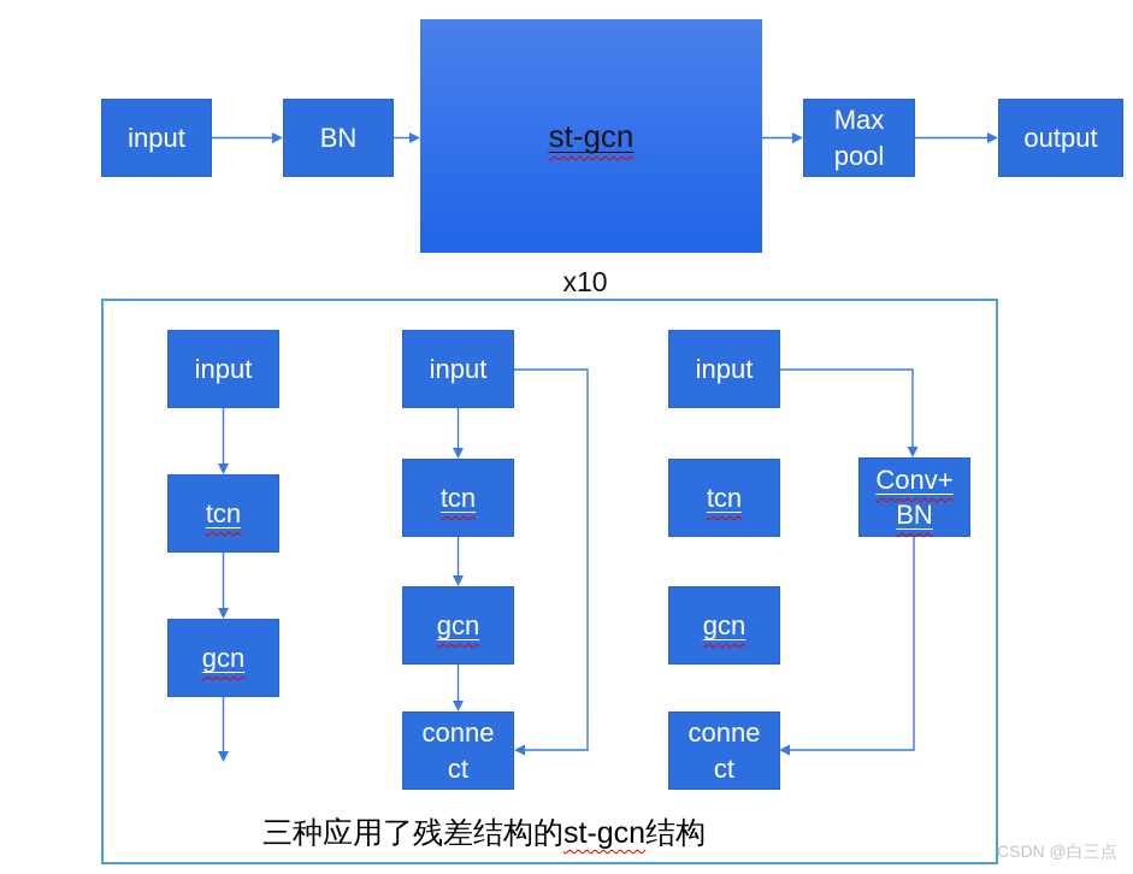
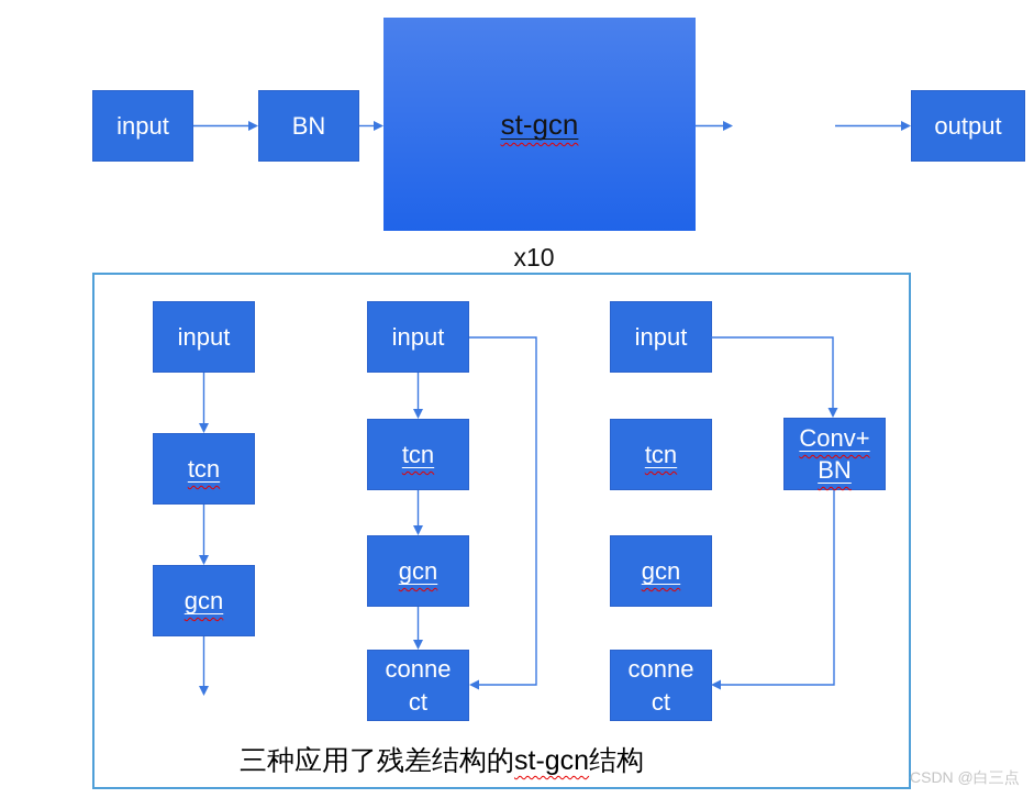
  input
  BN
  st-gcn
- Max
- pool
  output
  x10
  input
  tcn
  gcn
  input
  tcn
  gcn
  conne
  ct
  input
  tcn
  gcn
  Conv+
  BN
  conne
  ct
  三种应用了残差结构的st-gcn结构
  CSDN @白三点
